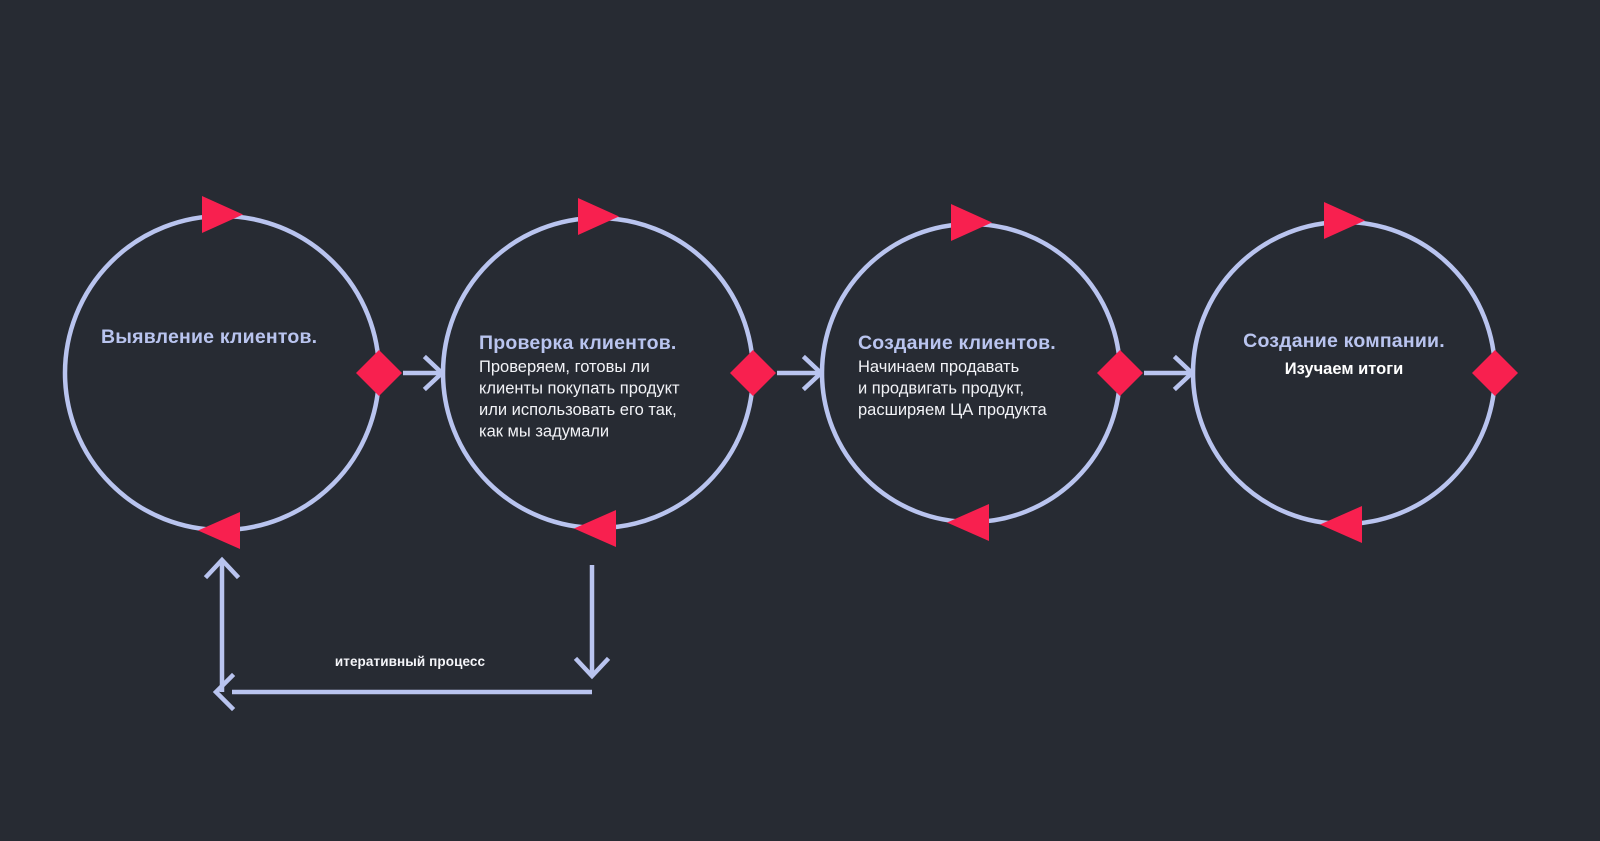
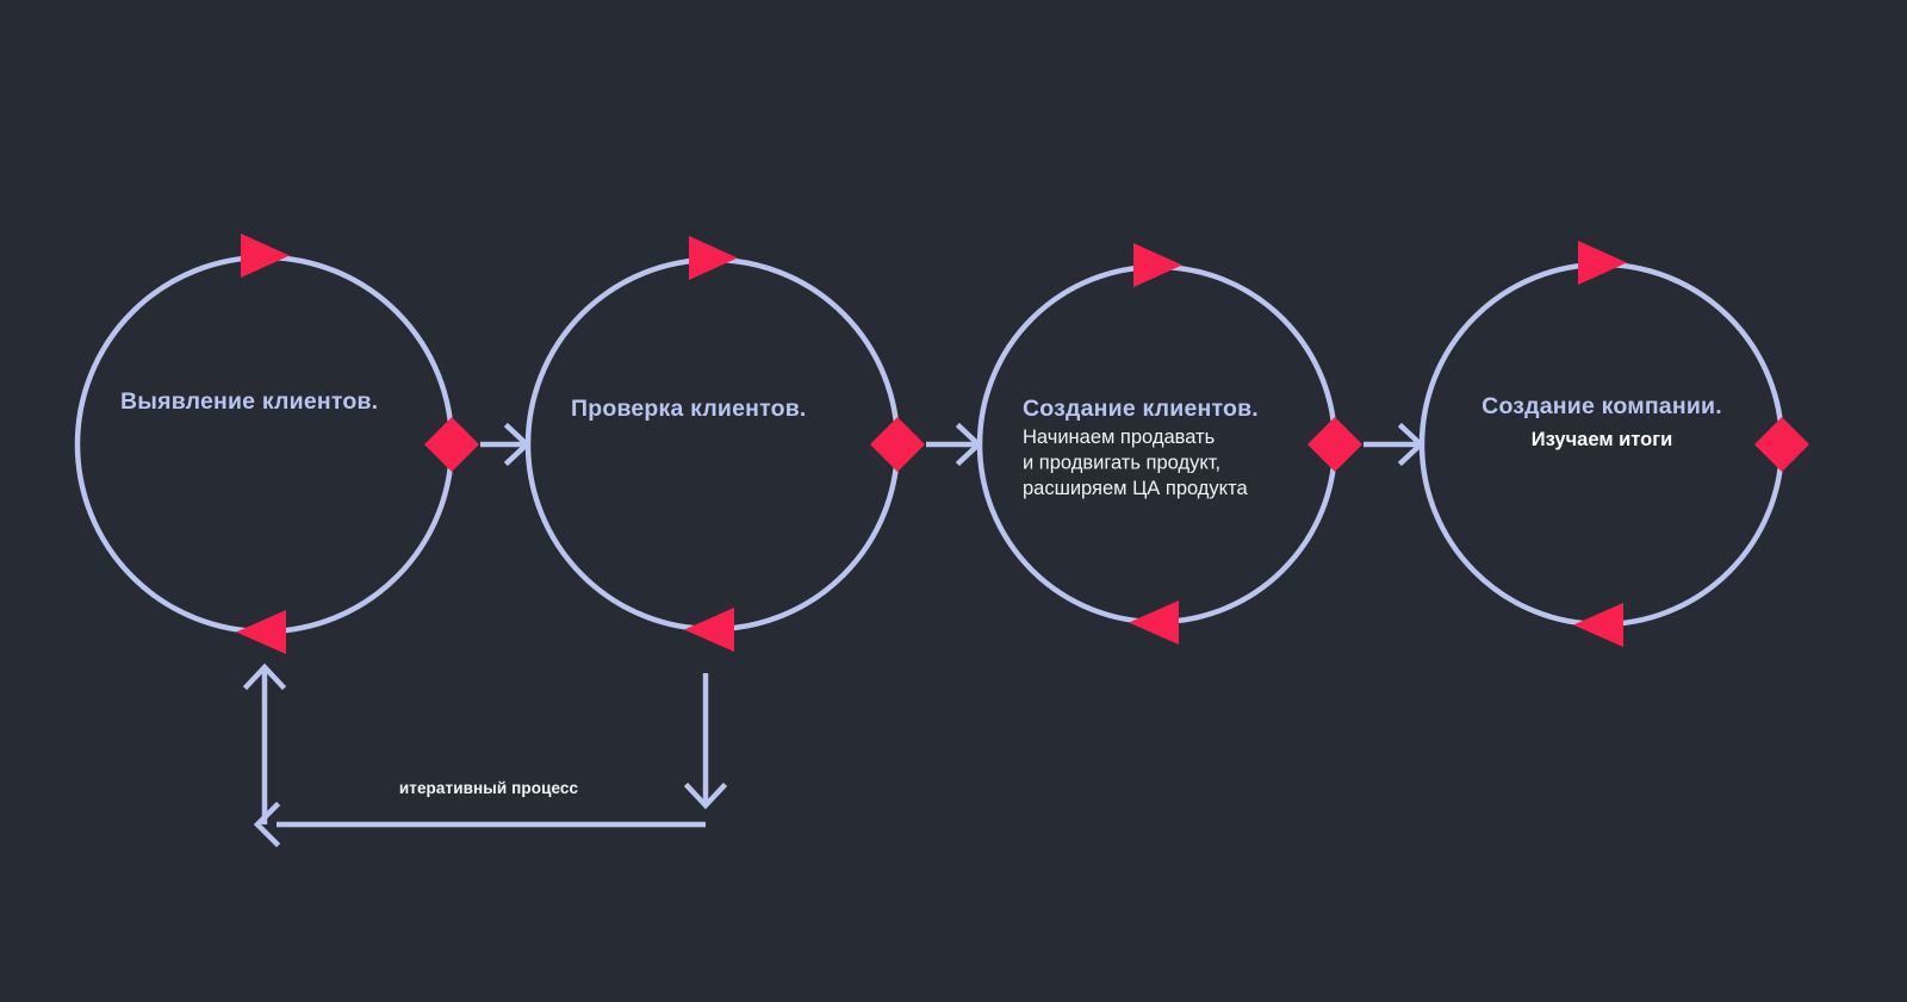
  Выявление клиентов.
  Проверка клиентов.
- Проверяем, готовы ли клиенты покупать продукт или использовать его так, как мы задумали
  Создание клиентов.
  Начинаем продавать и продвигать продукт, расширяем ЦА продукта
  Создание компании.
  Изучаем итоги
  итеративный процесс
